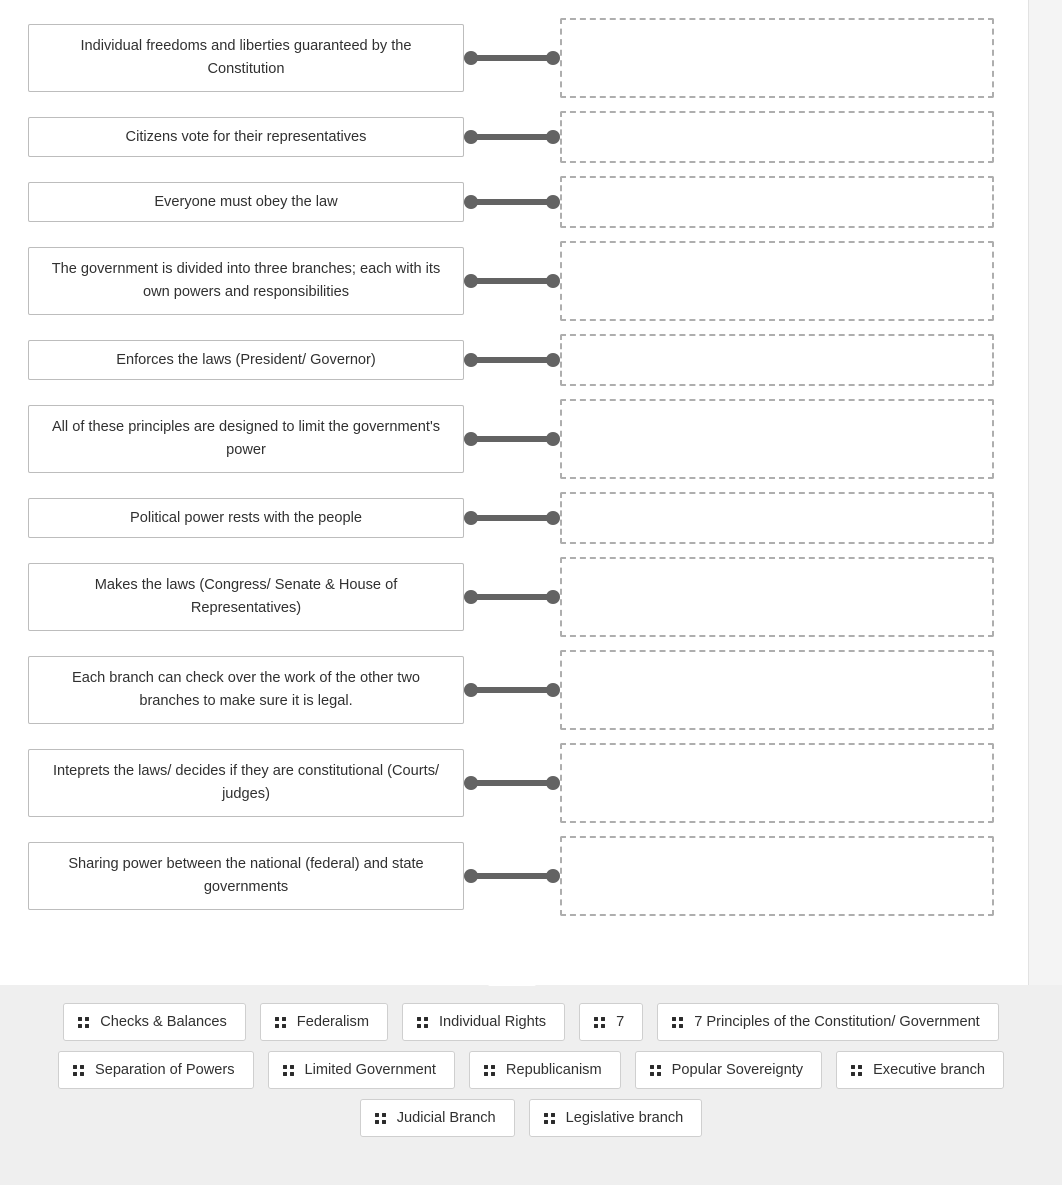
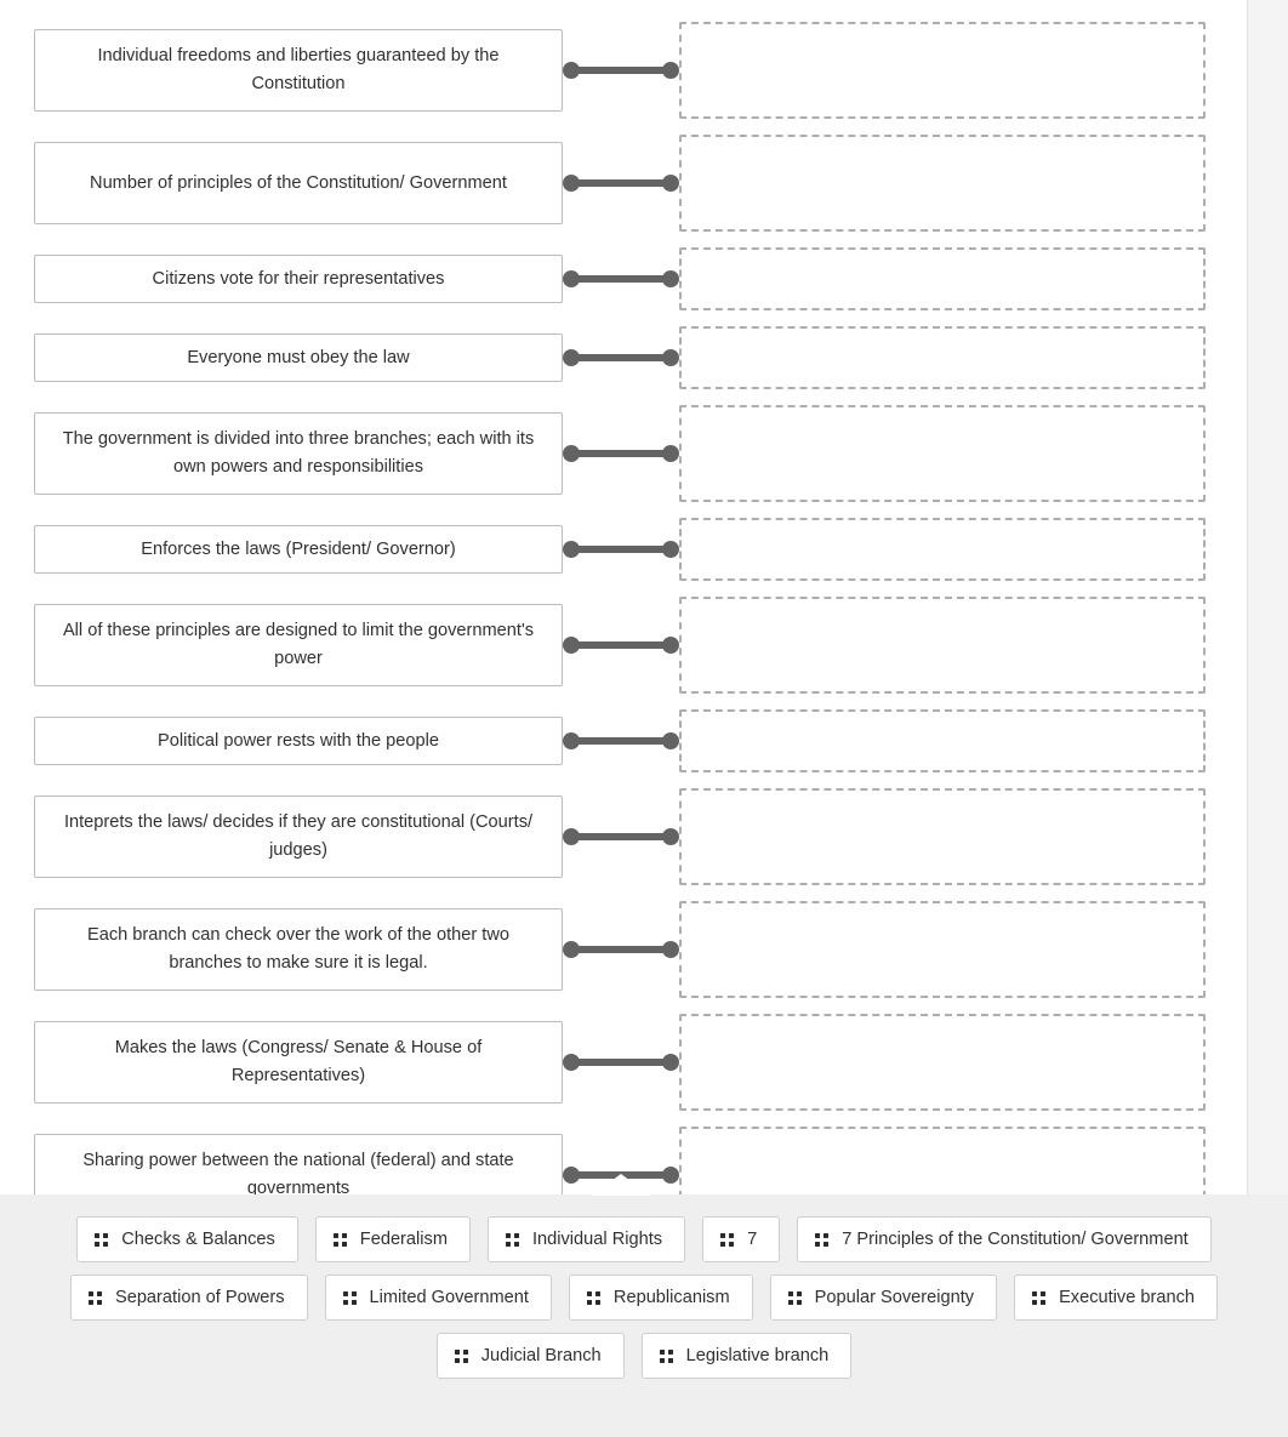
  Individual freedoms and liberties guaranteed by the Constitution
+ Number of principles of the Constitution/ Government
  Citizens vote for their representatives
  Everyone must obey the law
  The government is divided into three branches; each with its own powers and responsibilities
  Enforces the laws (President/ Governor)
  All of these principles are designed to limit the government's power
  Political power rests with the people
- Makes the laws (Congress/ Senate & House of Representatives)
+ Inteprets the laws/ decides if they are constitutional (Courts/ judges)
  Each branch can check over the work of the other two branches to make sure it is legal.
- Inteprets the laws/ decides if they are constitutional (Courts/ judges)
+ Makes the laws (Congress/ Senate & House of Representatives)
  Sharing power between the national (federal) and state governments
  Checks & Balances
  Federalism
  Individual Rights
  7
  7 Principles of the Constitution/ Government
  Separation of Powers
  Limited Government
  Republicanism
  Popular Sovereignty
  Executive branch
  Judicial Branch
  Legislative branch
